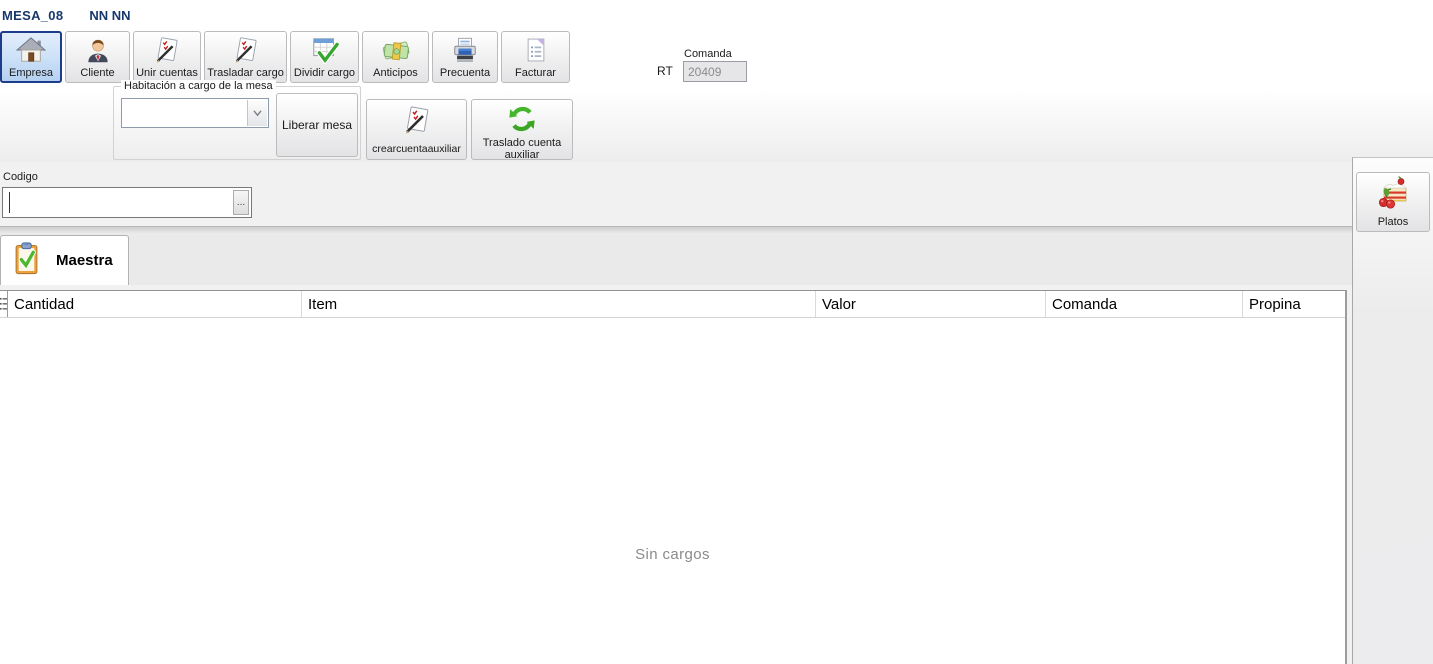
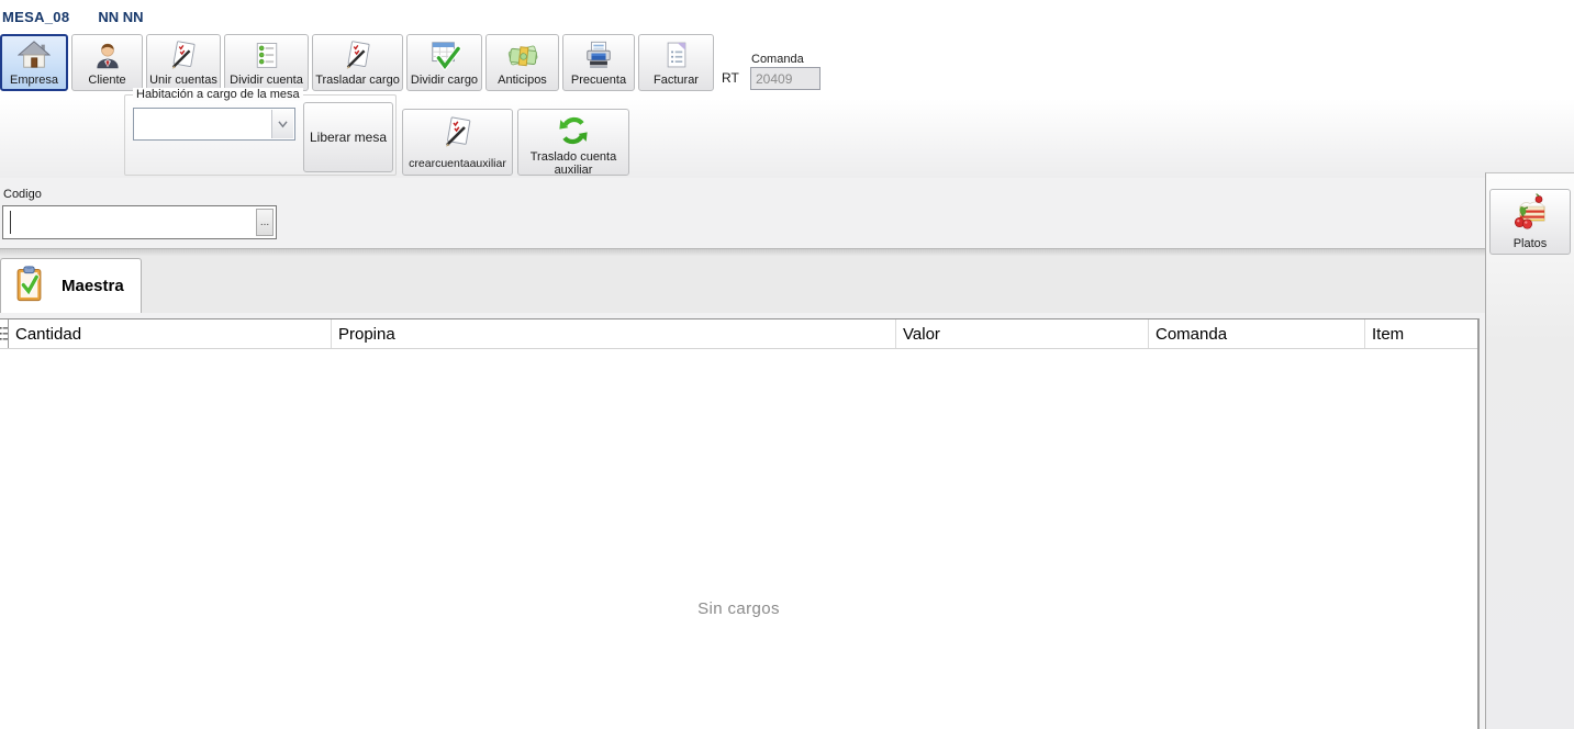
  MESA_08 NN NN
  Empresa
  Cliente
  Unir cuentas
+ Dividir cuenta
  Trasladar cargo
  Dividir cargo
  Anticipos
  Precuenta
  Facturar
  RT
  Comanda
  20409
  Habitación a cargo de la mesa
  Liberar mesa
  crearcuentaauxiliar
  Traslado cuenta auxiliar
  Codigo
  ...
  Maestra
  Cantidad
- Item
+ Propina
  Valor
  Comanda
- Propina
+ Item
  Sin cargos
  Platos
